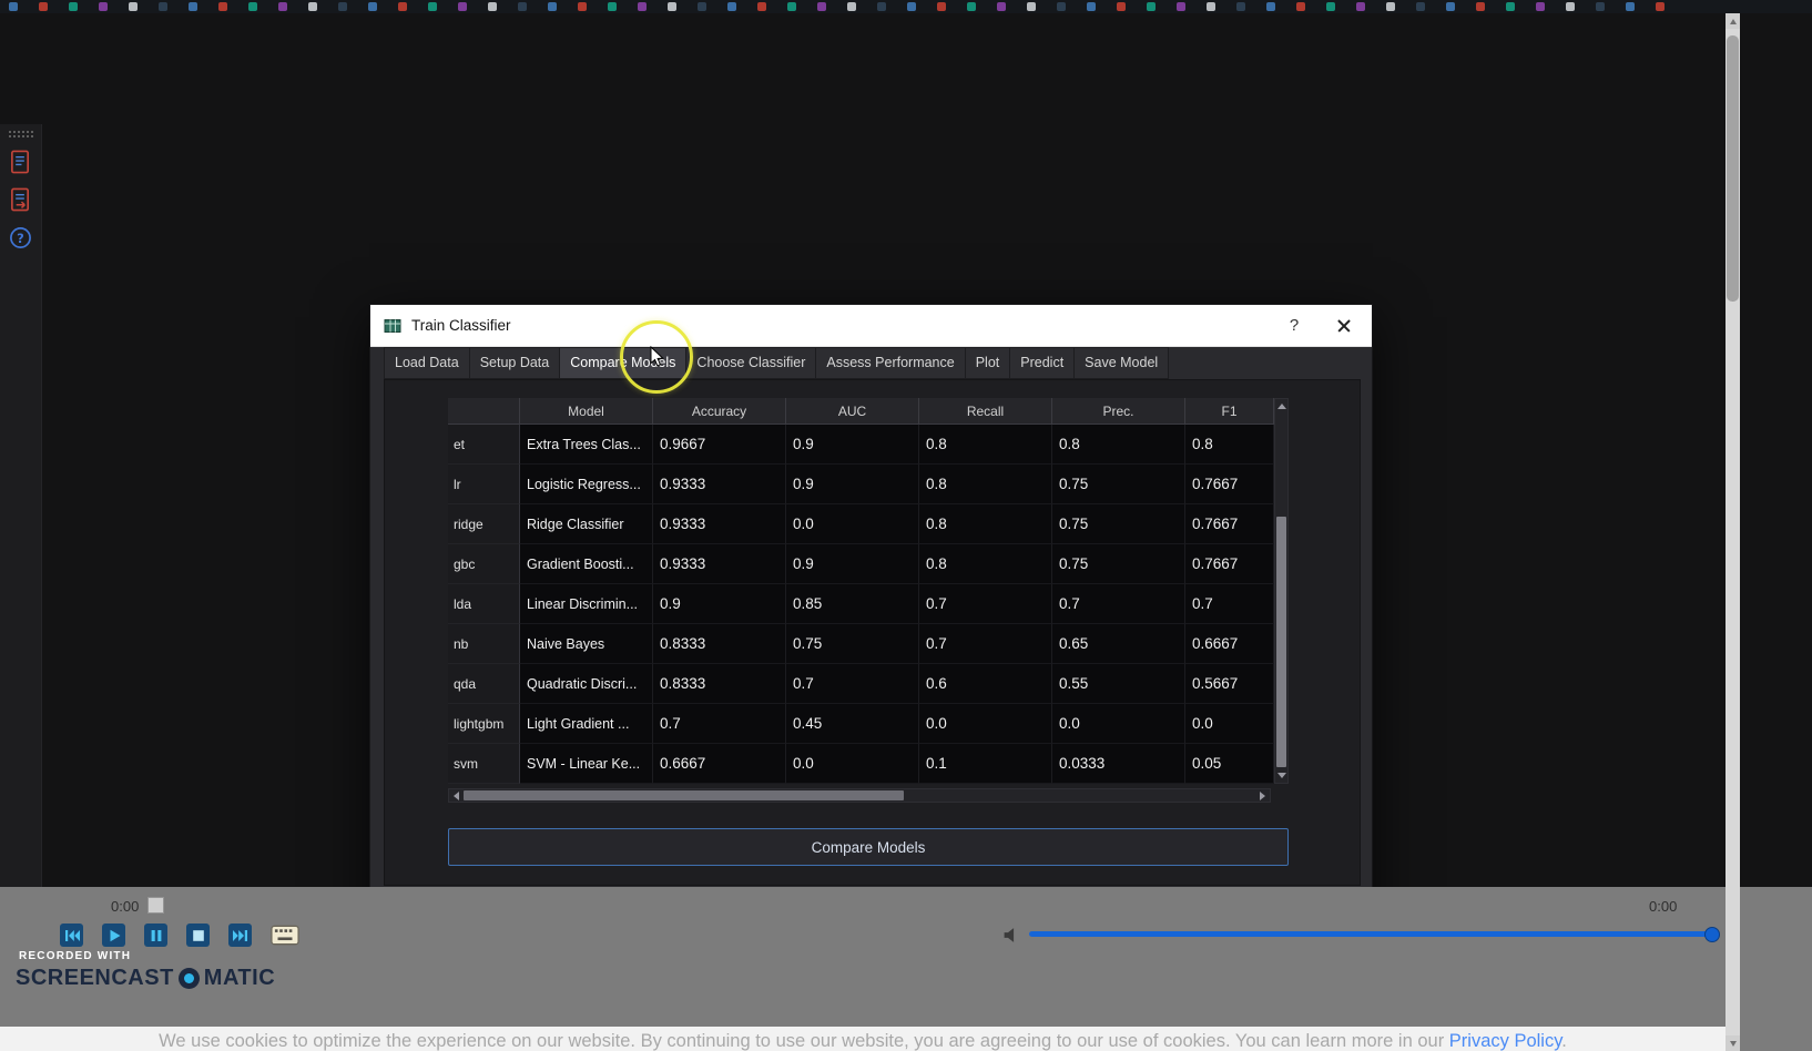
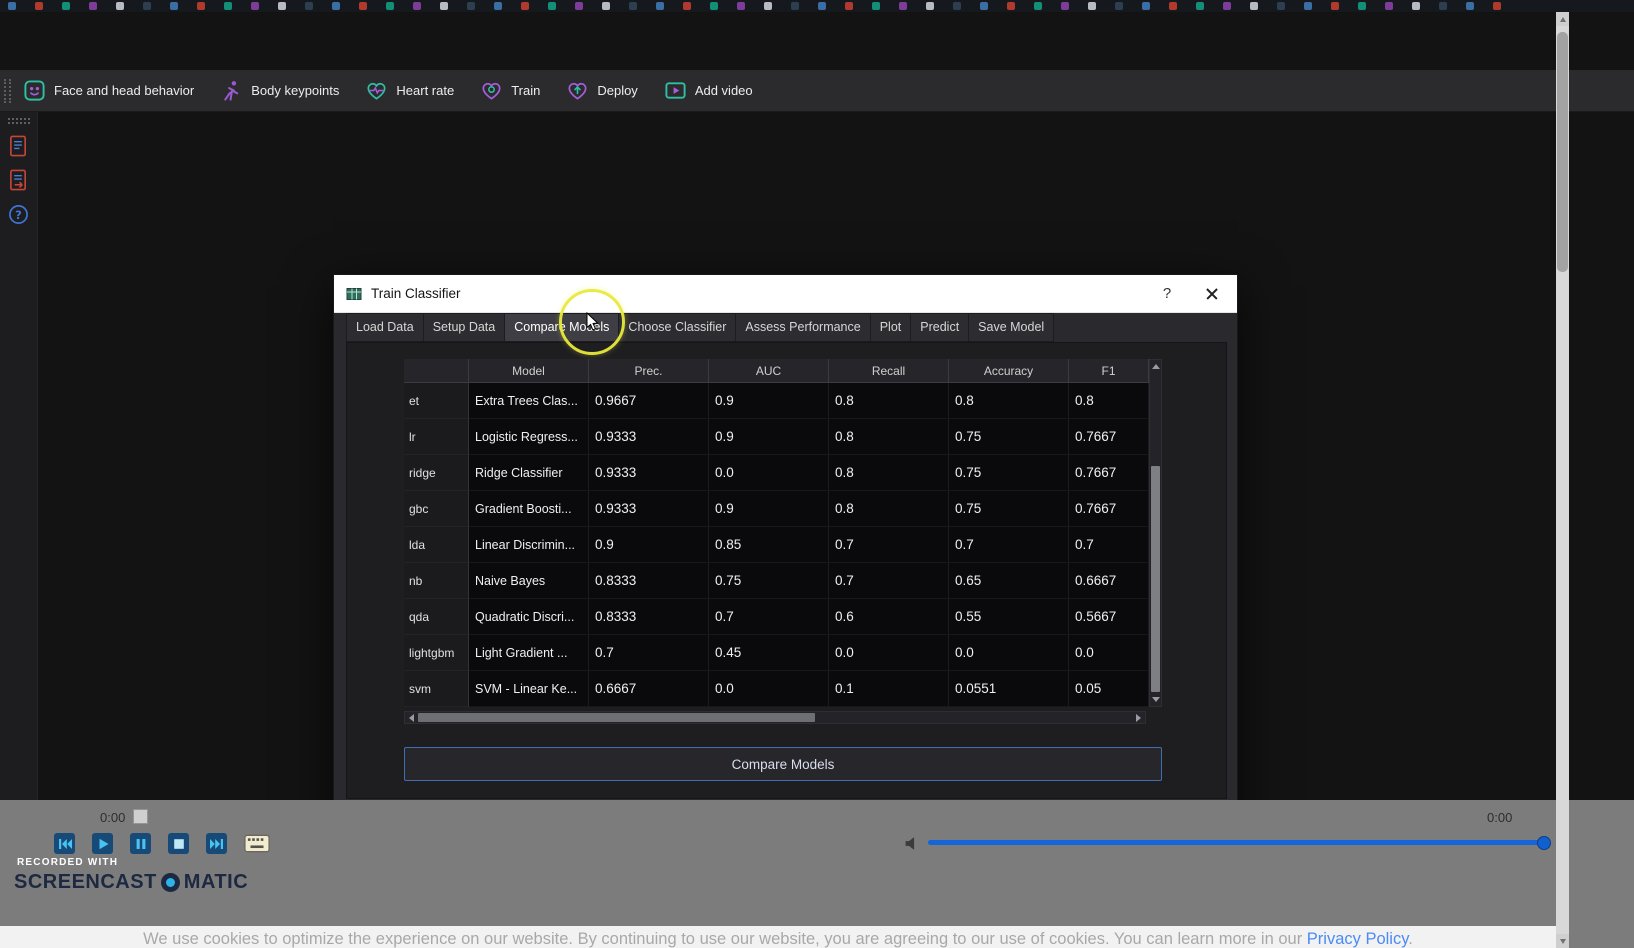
+ Face and head behavior
+ Body keypoints
+ Heart rate
+ Train
+ Deploy
+ Add video
  ?
  Train Classifier
  ?
  Load Data
  Setup Data
  Compare Models
  Choose Classifier
  Assess Performance
  Plot
  Predict
  Save Model
  Model
- Accuracy
+ Prec.
  AUC
  Recall
- Prec.
+ Accuracy
  F1
  et
  Extra Trees Clas...
  0.9667
  0.9
  0.8
  0.8
  0.8
  lr
  Logistic Regress...
  0.9333
  0.9
  0.8
  0.75
  0.7667
  ridge
  Ridge Classifier
  0.9333
  0.0
  0.8
  0.75
  0.7667
  gbc
  Gradient Boosti...
  0.9333
  0.9
  0.8
  0.75
  0.7667
  lda
  Linear Discrimin...
  0.9
  0.85
  0.7
  0.7
  0.7
  nb
  Naive Bayes
  0.8333
  0.75
  0.7
  0.65
  0.6667
  qda
  Quadratic Discri...
  0.8333
  0.7
  0.6
  0.55
  0.5667
  lightgbm
  Light Gradient ...
  0.7
  0.45
  0.0
  0.0
  0.0
  svm
  SVM - Linear Ke...
  0.6667
  0.0
  0.1
- 0.0333
+ 0.0551
  0.05
  Compare Models
  0:00
  0:00
  RECORDED WITH
  SCREENCAST
  MATIC
  We use cookies to optimize the experience on our website. By continuing to use our website, you are agreeing to our use of cookies. You can learn more in our Privacy Policy.
